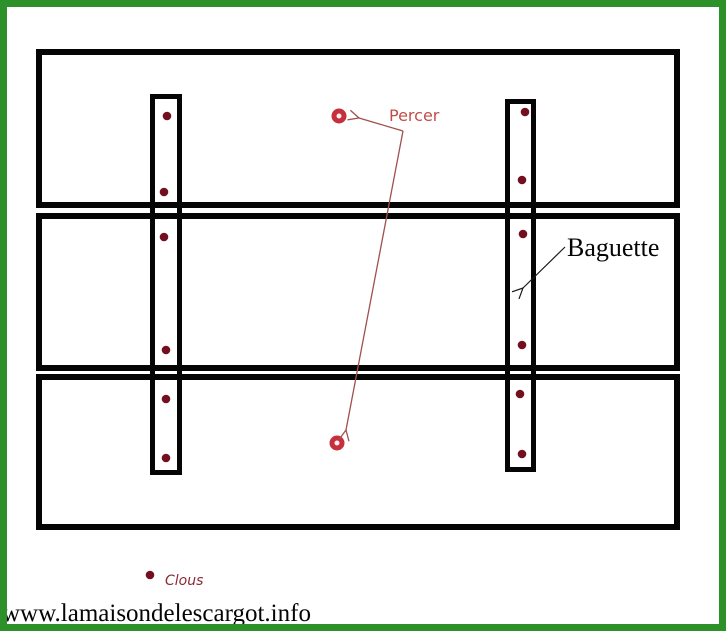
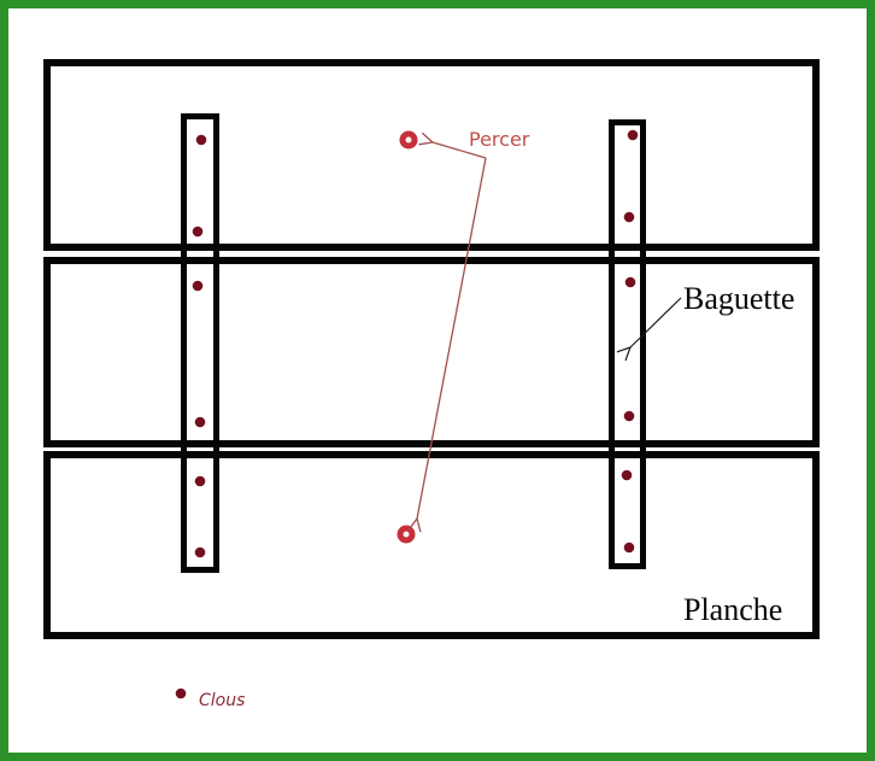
  Percer
  Baguette
+ Planche
  Clous
- www.lamaisondelescargot.info
